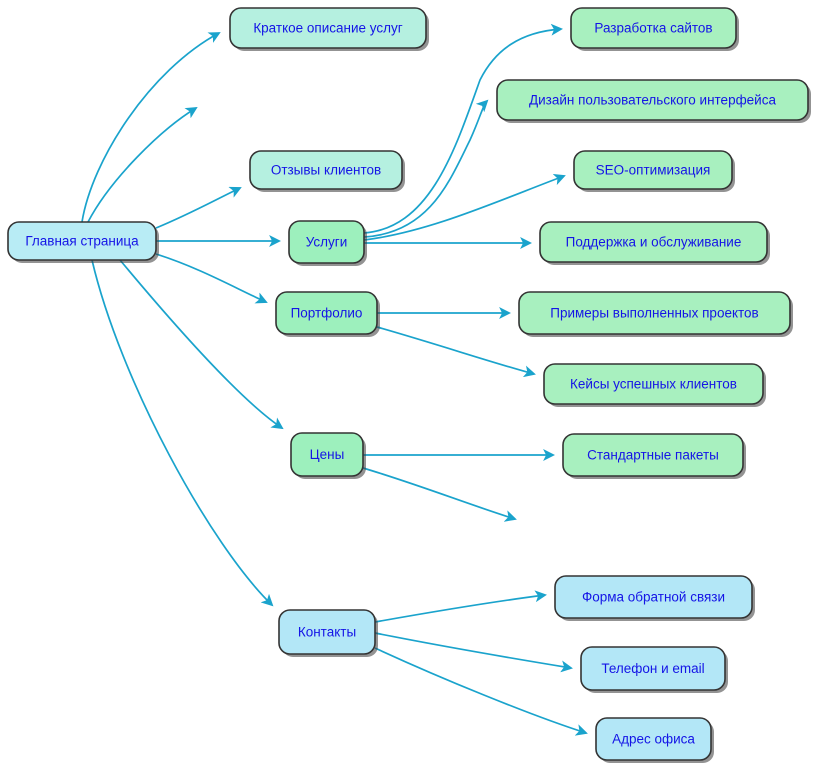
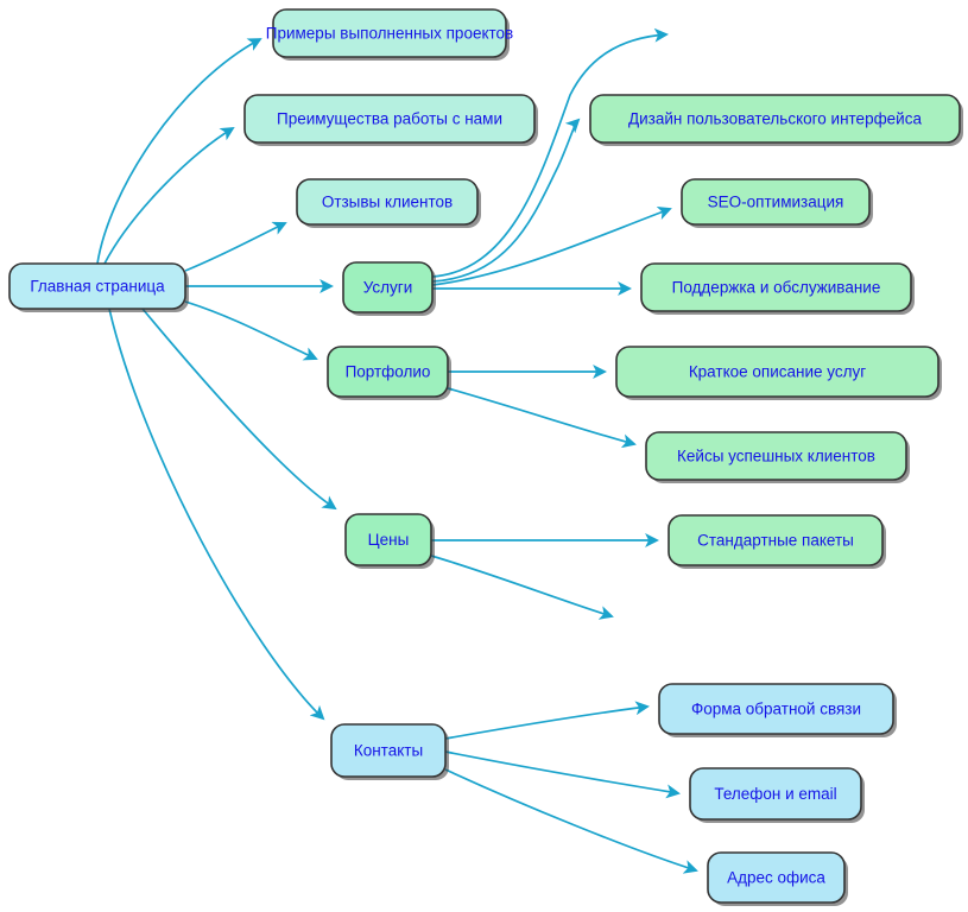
  Главная страница
- Краткое описание услуг
+ Примеры выполненных проектов
+ Преимущества работы с нами
  Отзывы клиентов
  Услуги
  Портфолио
  Цены
  Контакты
- Разработка сайтов
  Дизайн пользовательского интерфейса
  SEO-оптимизация
  Поддержка и обслуживание
- Примеры выполненных проектов
+ Краткое описание услуг
  Кейсы успешных клиентов
  Стандартные пакеты
  Форма обратной связи
  Телефон и email
  Адрес офиса
